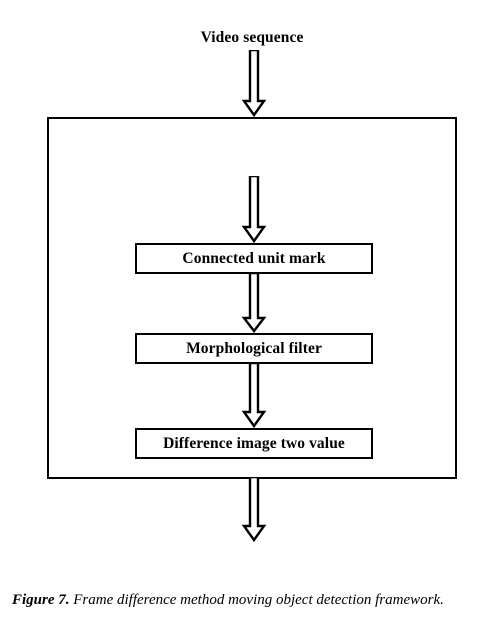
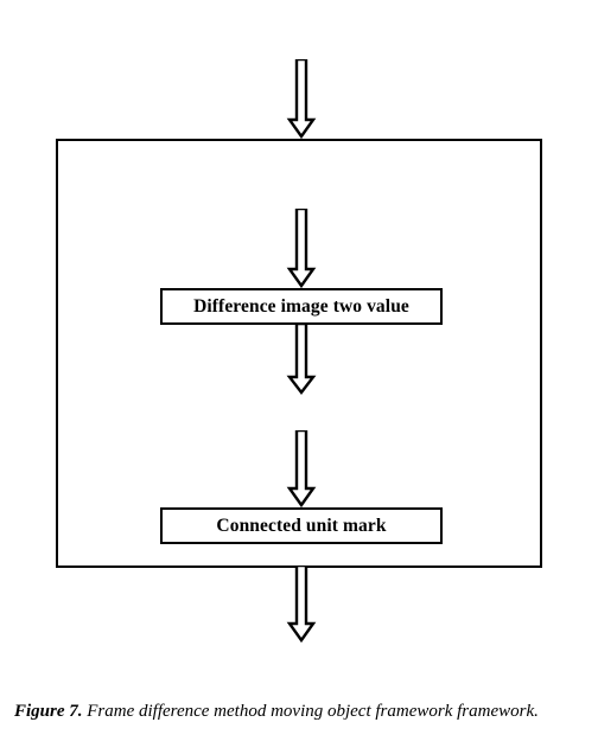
- Video sequence
- Connected unit mark
+ Difference image two value
- Morphological filter
- Difference image two value
+ Connected unit mark
- Figure 7. Frame difference method moving object detection framework.
+ Figure 7. Frame difference method moving object framework framework.
